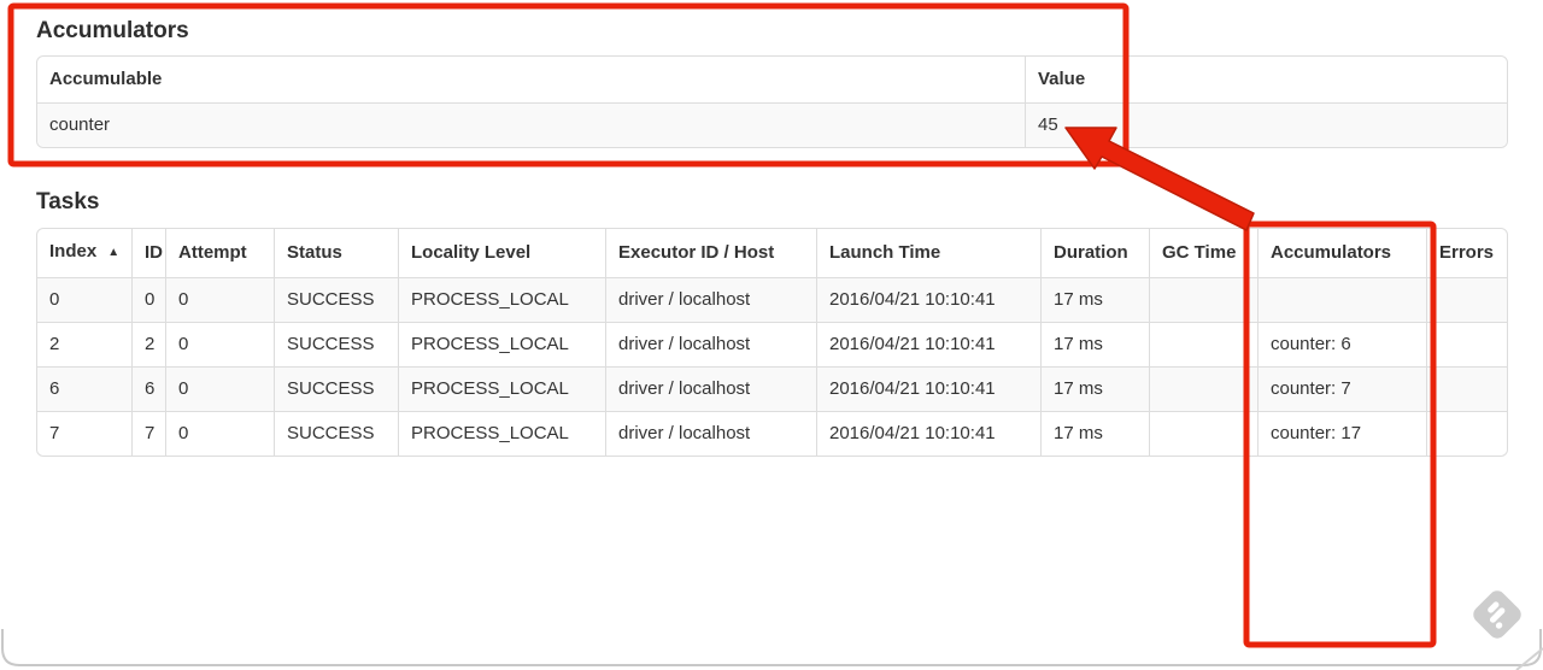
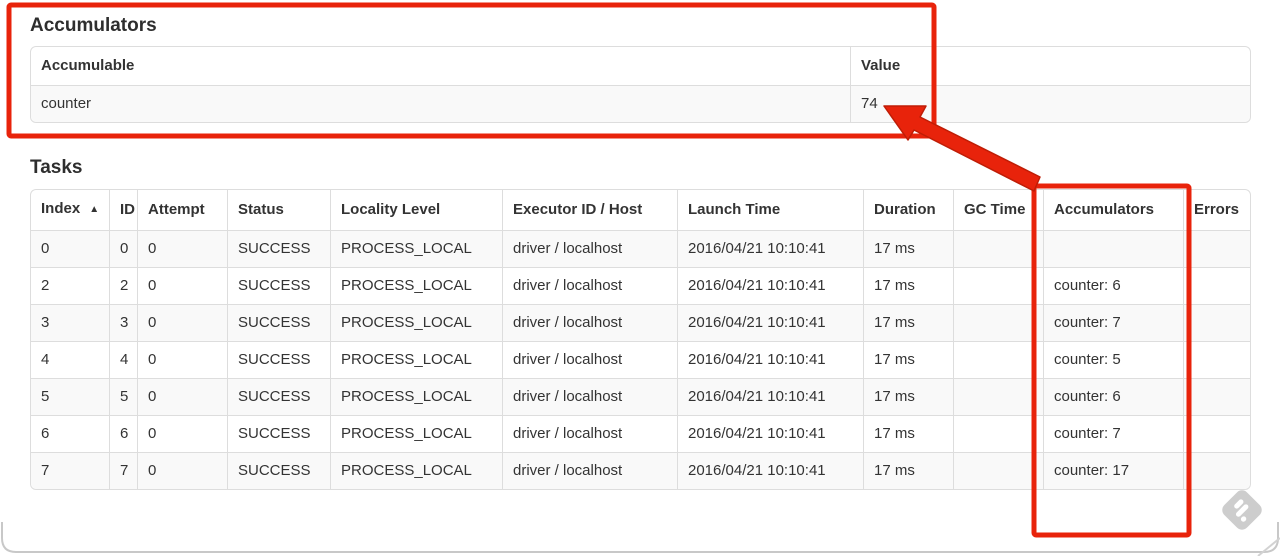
  Accumulators
  Accumulable	Value
- counter	45
+ counter	74
  Tasks
  Index ▲	ID	Attempt	Status	Locality Level	Executor ID / Host	Launch Time	Duration	GC Time	Accumulators	Errors
  0	0	0	SUCCESS	PROCESS_LOCAL	driver / localhost	2016/04/21 10:10:41	17 ms
  2	2	0	SUCCESS	PROCESS_LOCAL	driver / localhost	2016/04/21 10:10:41	17 ms		counter: 6
+ 3	3	0	SUCCESS	PROCESS_LOCAL	driver / localhost	2016/04/21 10:10:41	17 ms		counter: 7
+ 4	4	0	SUCCESS	PROCESS_LOCAL	driver / localhost	2016/04/21 10:10:41	17 ms		counter: 5
+ 5	5	0	SUCCESS	PROCESS_LOCAL	driver / localhost	2016/04/21 10:10:41	17 ms		counter: 6
  6	6	0	SUCCESS	PROCESS_LOCAL	driver / localhost	2016/04/21 10:10:41	17 ms		counter: 7
  7	7	0	SUCCESS	PROCESS_LOCAL	driver / localhost	2016/04/21 10:10:41	17 ms		counter: 17
